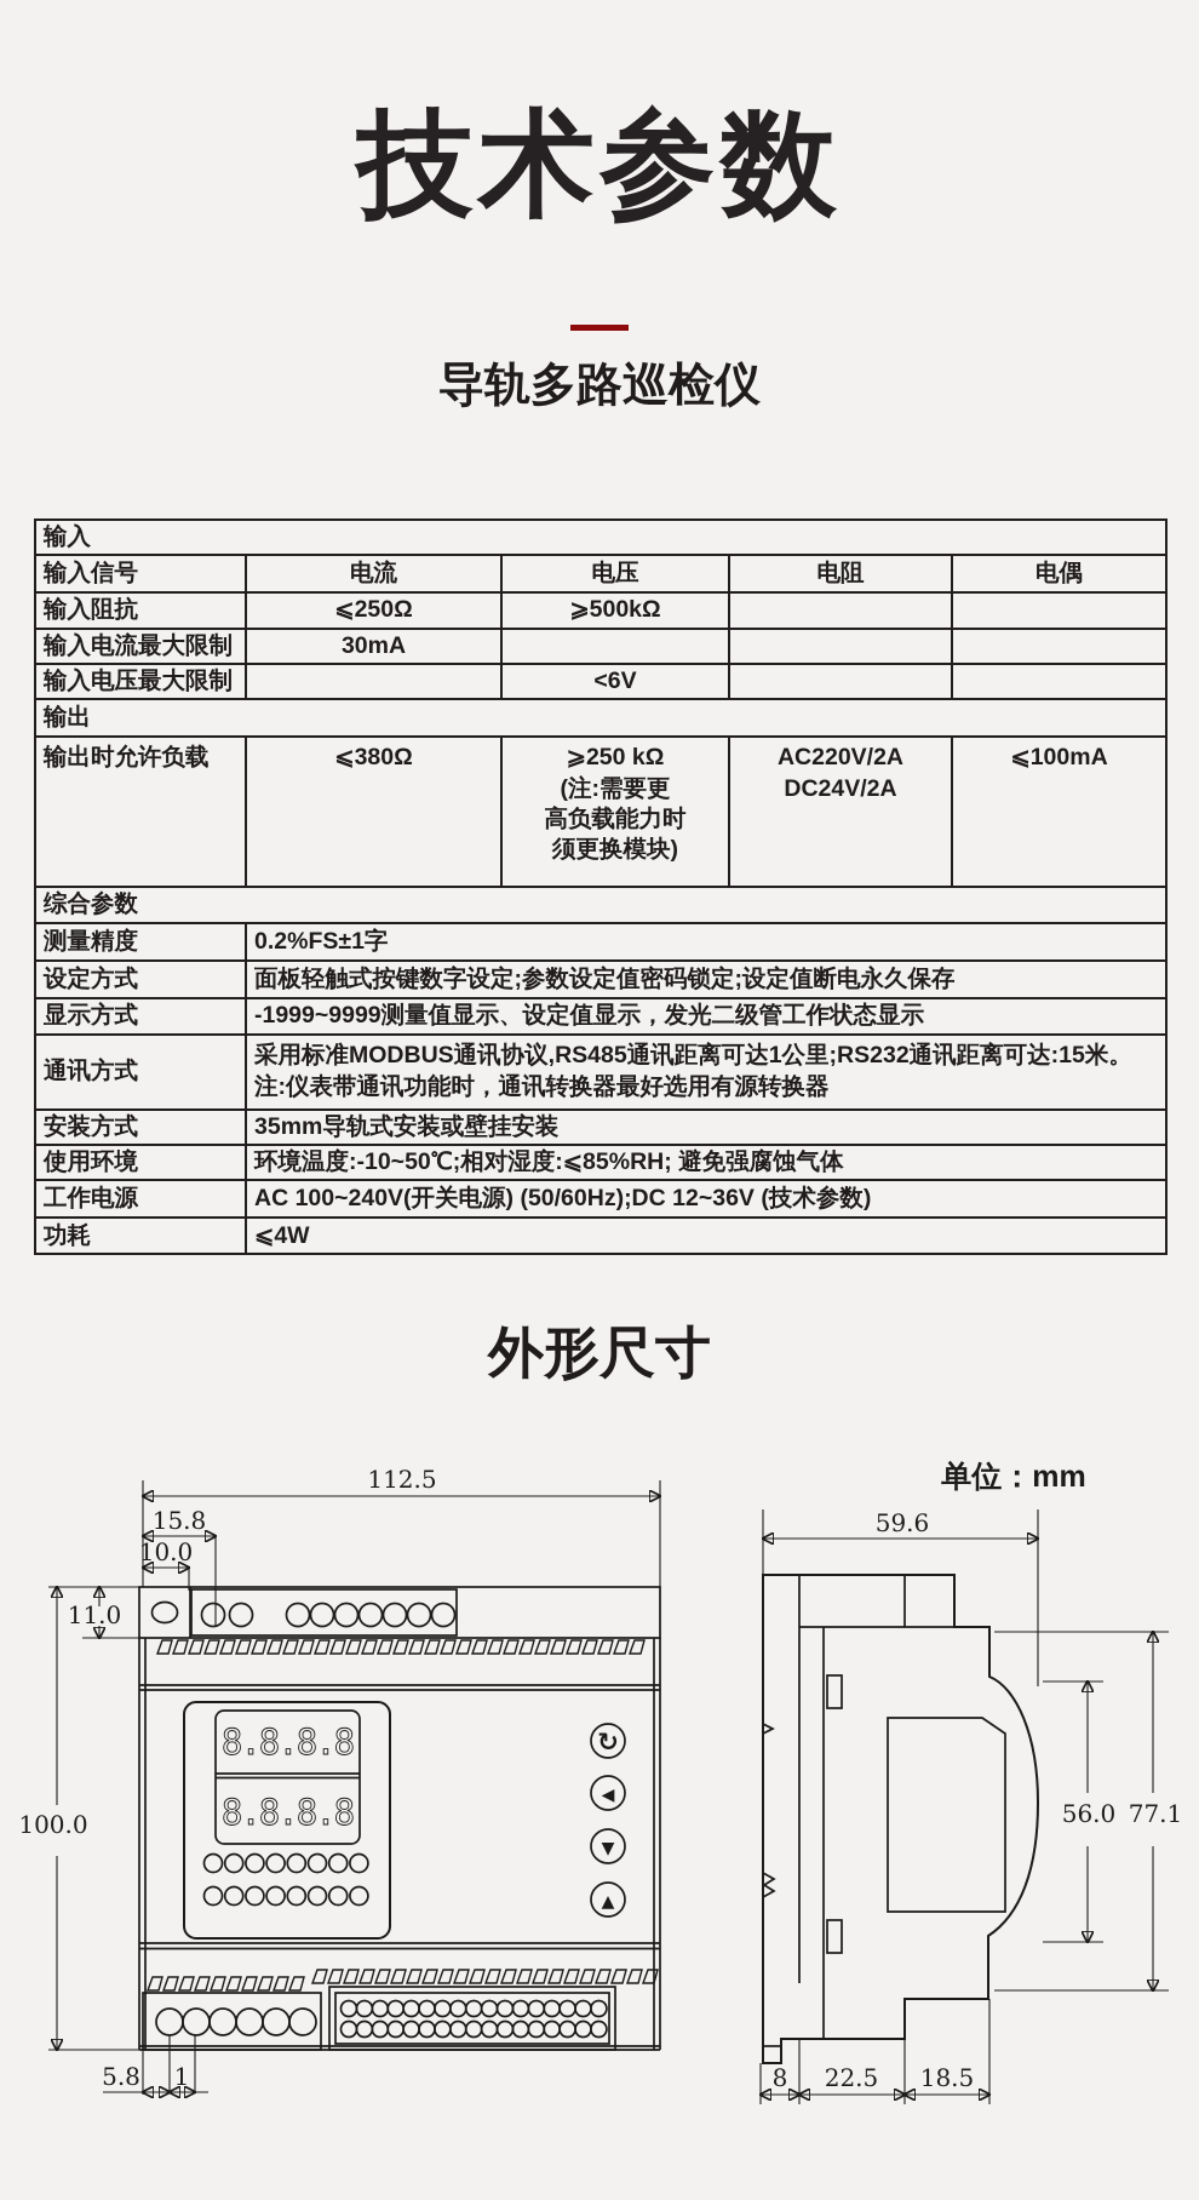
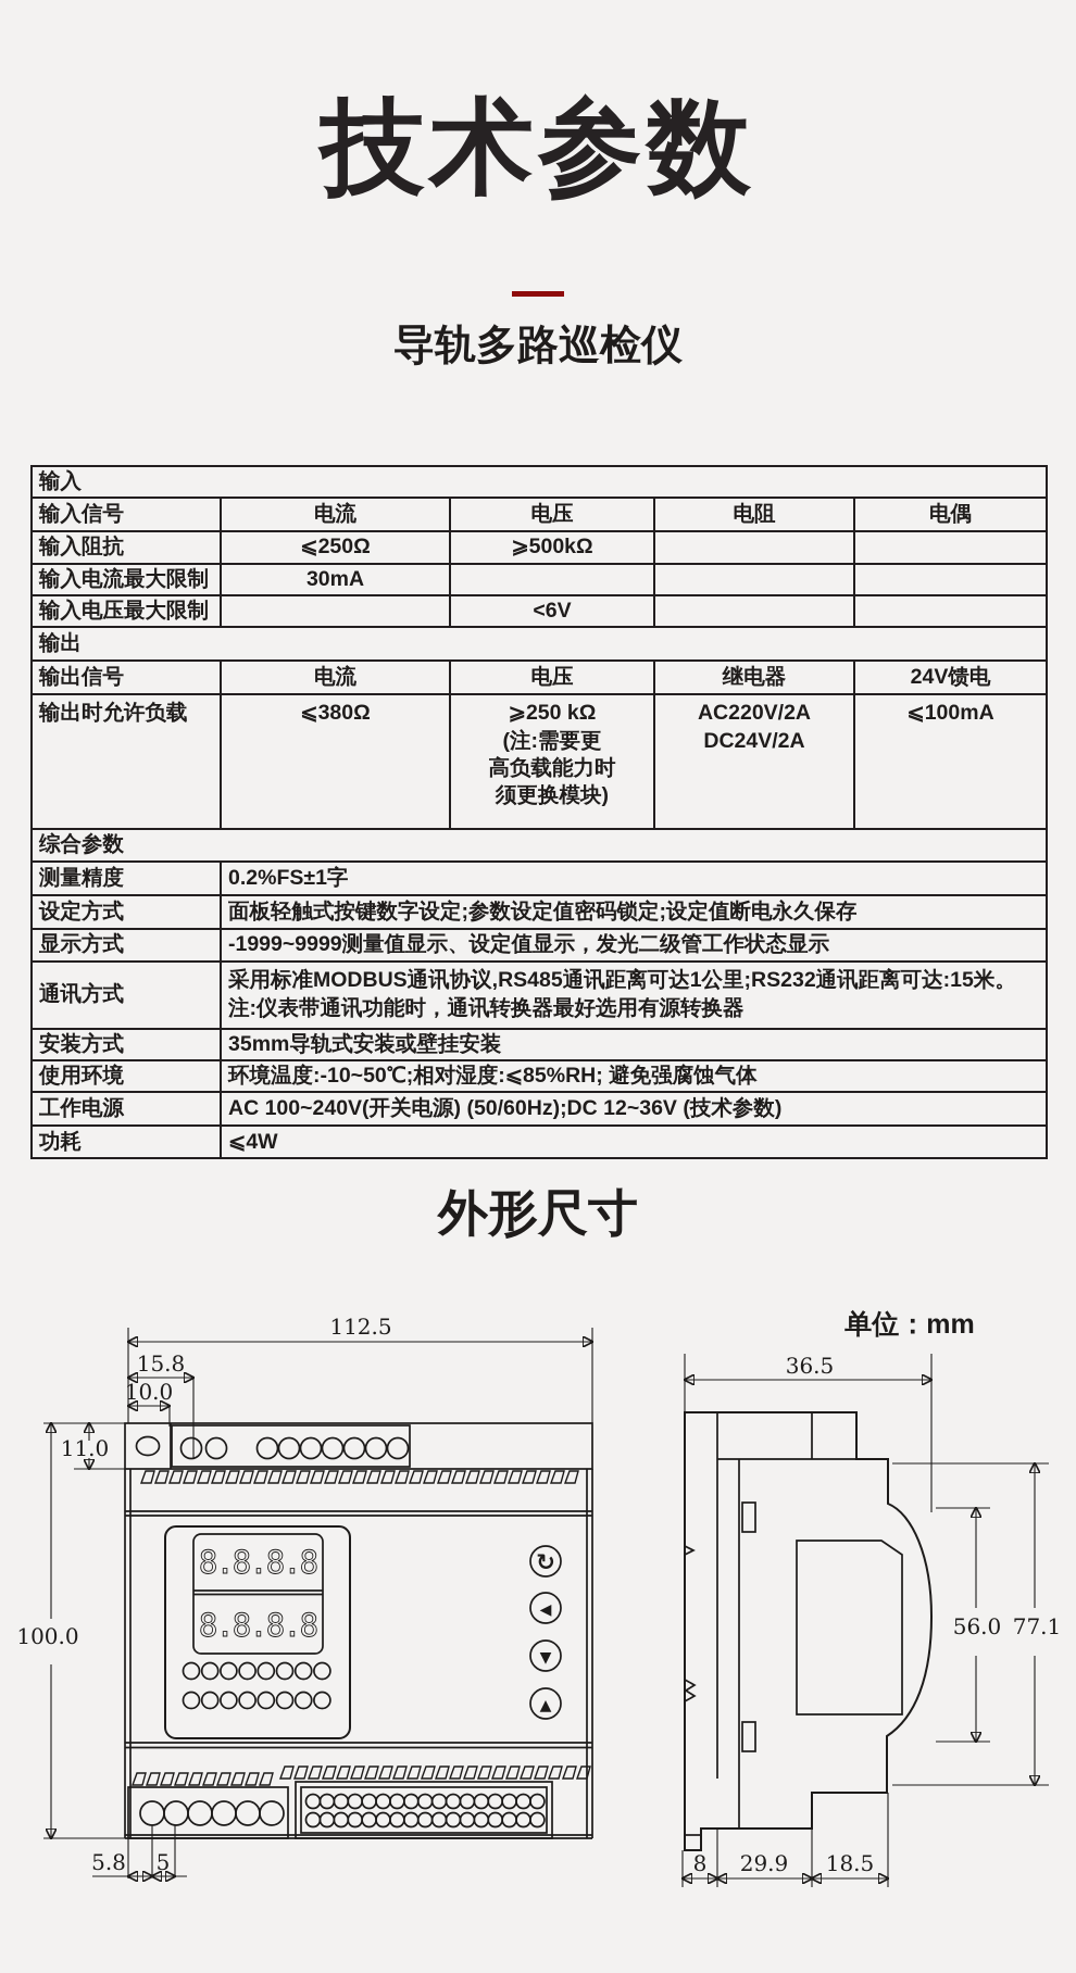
  技术参数
  导轨多路巡检仪
  输入
  输入信号	电流	电压	电阻	电偶
  输入阻抗	⩽250Ω	⩾500kΩ
  输入电流最大限制	30mA
  输入电压最大限制		<6V
  输出
+ 输出信号	电流	电压	继电器	24V馈电
  输出时允许负载	⩽380Ω	⩾250 kΩ (注:需要更 高负载能力时 须更换模块)	AC220V/2A DC24V/2A	⩽100mA
  综合参数
  测量精度	0.2%FS±1字
  设定方式	面板轻触式按键数字设定;参数设定值密码锁定;设定值断电永久保存
  显示方式	-1999~9999测量值显示、设定值显示，发光二级管工作状态显示
  通讯方式	采用标准MODBUS通讯协议,RS485通讯距离可达1公里;RS232通讯距离可达:15米。 注:仪表带通讯功能时，通讯转换器最好选用有源转换器
  安装方式	35mm导轨式安装或壁挂安装
  使用环境	环境温度:-10~50℃;相对湿度:⩽85%RH; 避免强腐蚀气体
  工作电源	AC 100~240V(开关电源) (50/60Hz);DC 12~36V (技术参数)
  功耗	⩽4W
  外形尺寸
  112.5
  15.8
  10.0
  11.0
  100.0
  8.8.8.8
  8.8.8.8
  ↻
  ◀
  ▼
  ▲
  5.8
- 1
+ 5
  单位：mm
- 59.6
+ 36.5
  56.0
  77.1
  8
- 22.5
+ 29.9
  18.5
